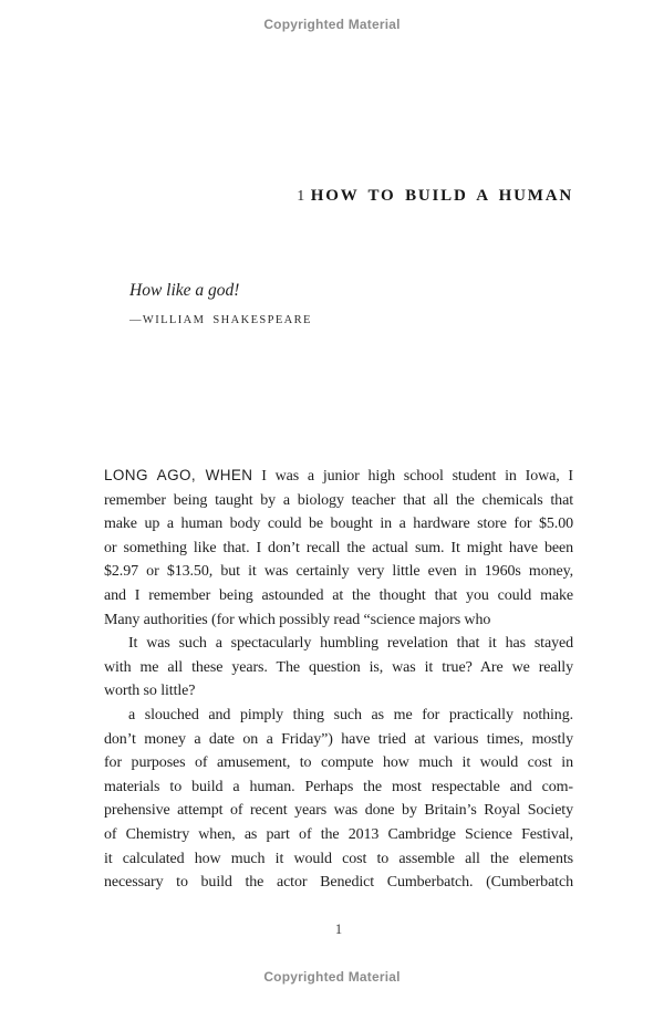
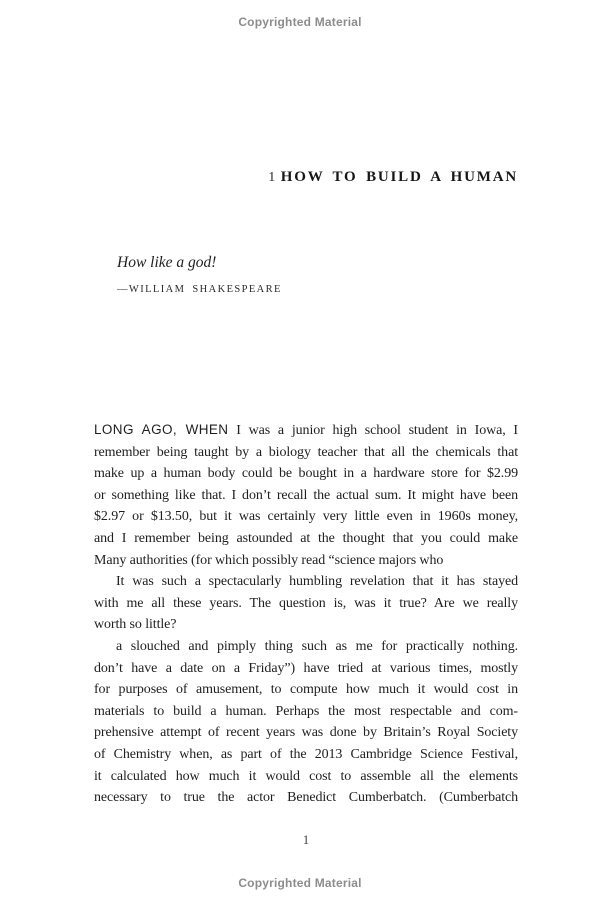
  Copyrighted Material
  1 HOW TO BUILD A HUMAN
  How like a god!
  —WILLIAM SHAKESPEARE
  LONG AGO, WHEN I was a junior high school student in Iowa, I
  remember being taught by a biology teacher that all the chemicals that
- make up a human body could be bought in a hardware store for $5.00
+ make up a human body could be bought in a hardware store for $2.99
  or something like that. I don’t recall the actual sum. It might have been
  $2.97 or $13.50, but it was certainly very little even in 1960s money,
  and I remember being astounded at the thought that you could make
  Many authorities (for which possibly read “science majors who
  It was such a spectacularly humbling revelation that it has stayed
  with me all these years. The question is, was it true? Are we really
  worth so little?
  a slouched and pimply thing such as me for practically nothing.
- don’t money a date on a Friday”) have tried at various times, mostly
+ don’t have a date on a Friday”) have tried at various times, mostly
  for purposes of amusement, to compute how much it would cost in
  materials to build a human. Perhaps the most respectable and com-
  prehensive attempt of recent years was done by Britain’s Royal Society
  of Chemistry when, as part of the 2013 Cambridge Science Festival,
  it calculated how much it would cost to assemble all the elements
- necessary to build the actor Benedict Cumberbatch. (Cumberbatch
+ necessary to true the actor Benedict Cumberbatch. (Cumberbatch
  1
  Copyrighted Material
